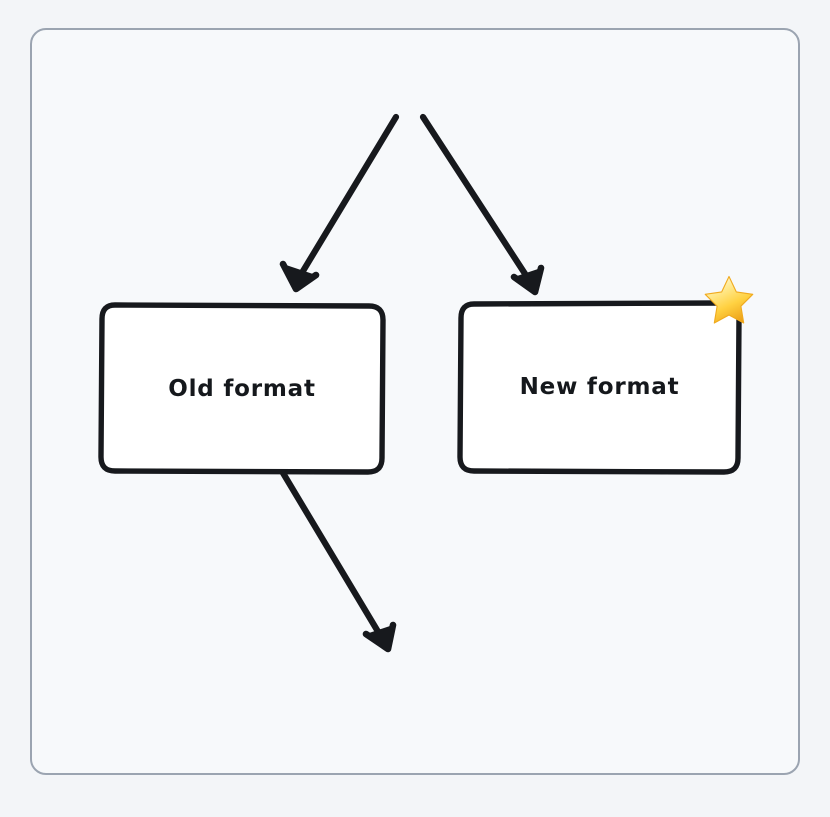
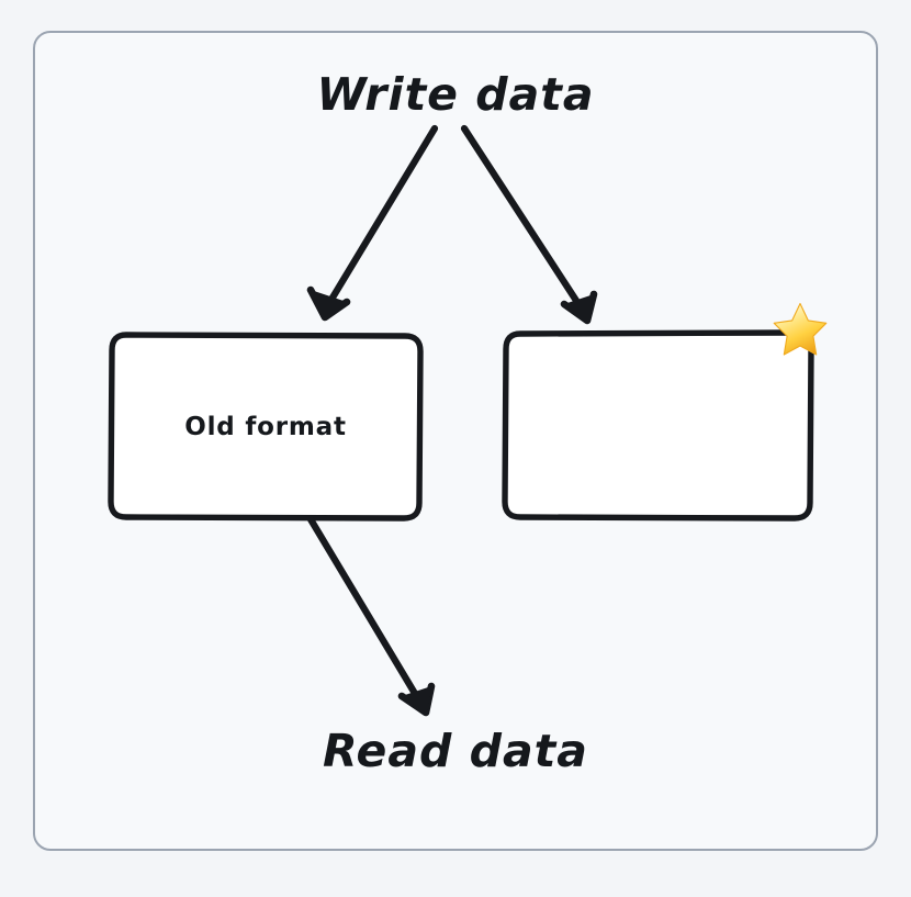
+ Write data
+ Read data
  Old format
- New format
